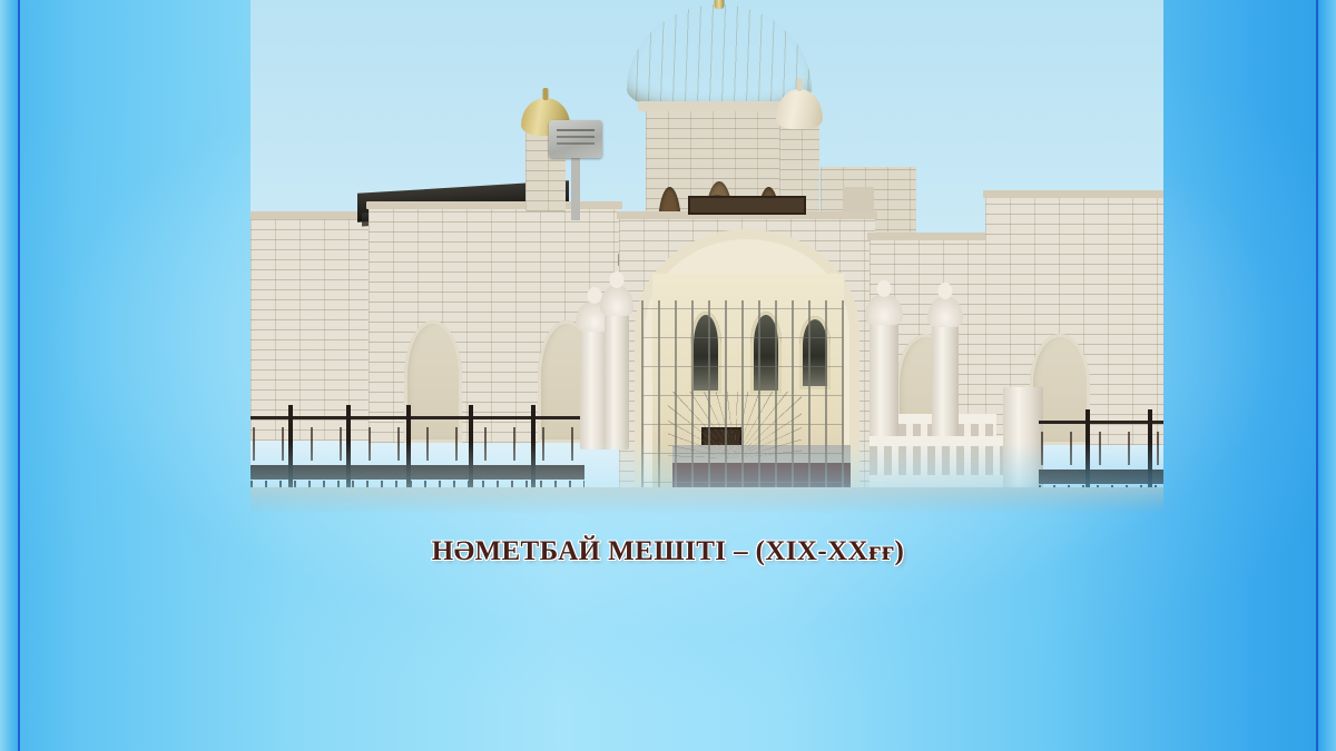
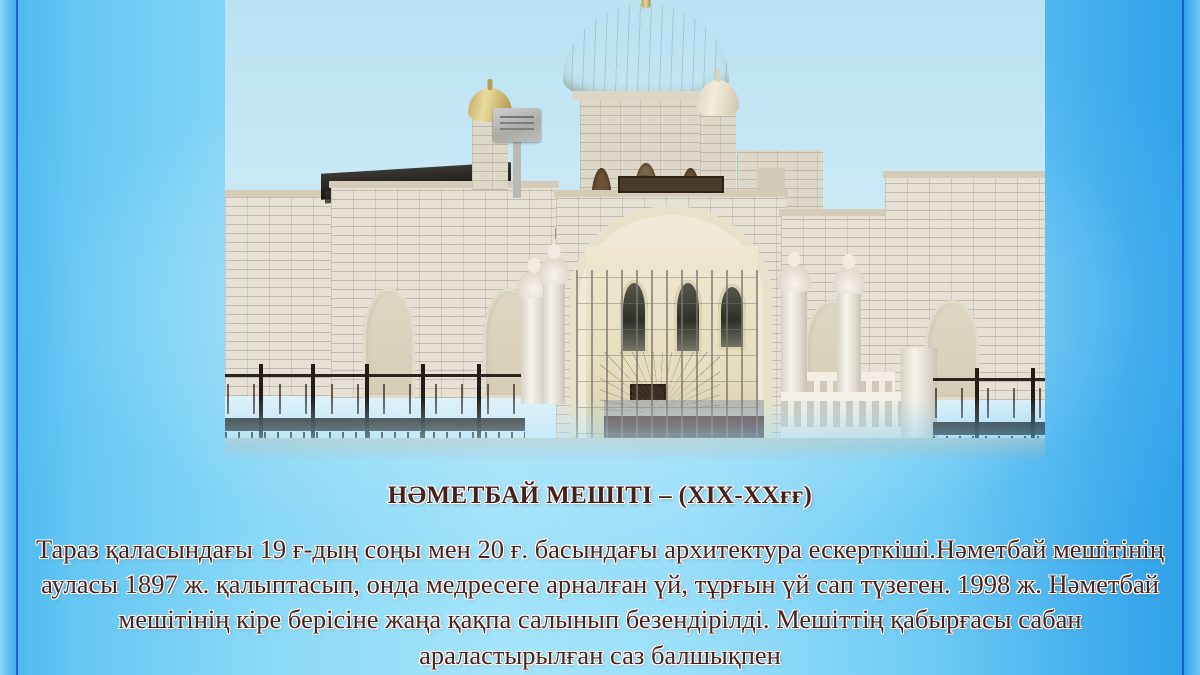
  НӘМЕТБАЙ МЕШІТІ – (XIX-XXғғ)
+ Тараз қаласындағы 19 ғ-дың соңы мен 20 ғ. басындағы архитектура ескерткіші.Нәметбай мешітінің ауласы 1897 ж. қалыптасып, онда медресеге арналған үй, тұрғын үй сап түзеген. 1998 ж. Нәметбай мешітінің кіре берісіне жаңа қақпа салынып безендірілді. Мешіттің қабырғасы сабан араластырылған саз балшықпен
